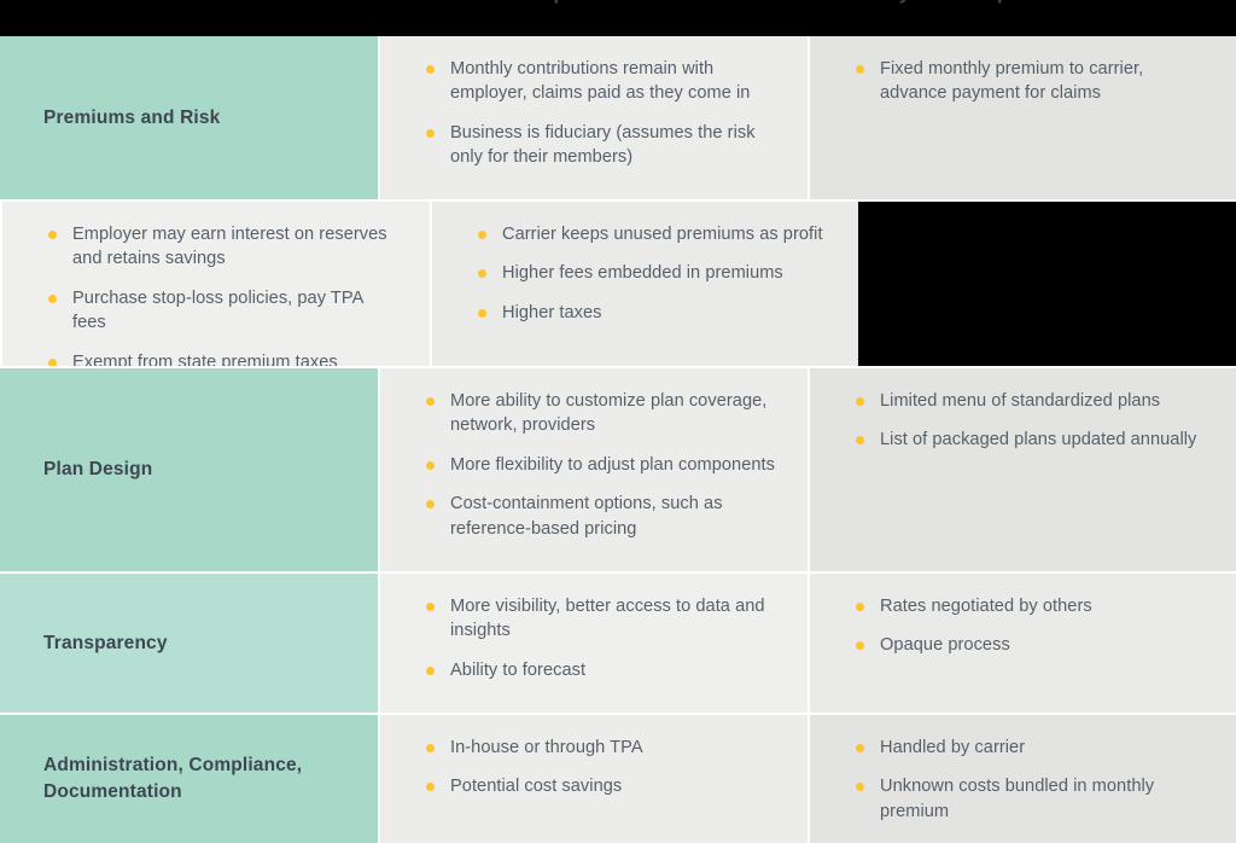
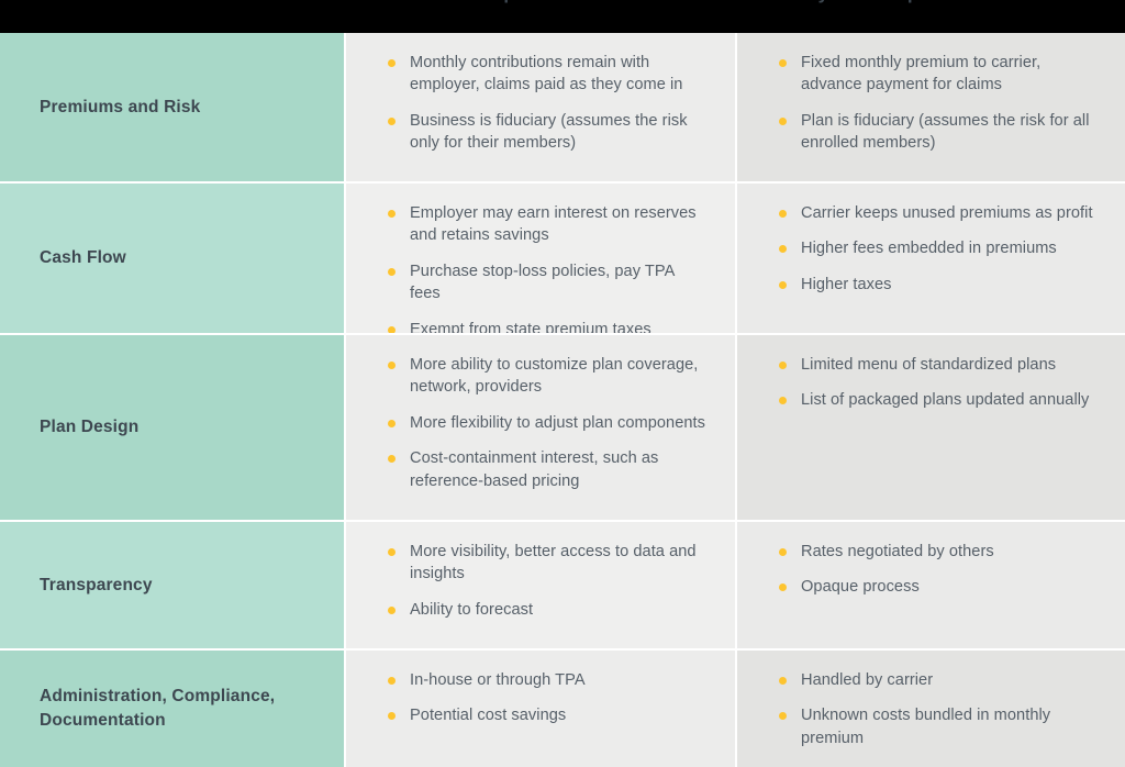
  Premiums and Risk
  Monthly contributions remain with employer, claims paid as they come in
  Business is fiduciary (assumes the risk only for their members)
  Fixed monthly premium to carrier, advance payment for claims
+ Plan is fiduciary (assumes the risk for all enrolled members)
+ Cash Flow
  Employer may earn interest on reserves and retains savings
  Purchase stop-loss policies, pay TPA fees
  Exempt from state premium taxes
  Carrier keeps unused premiums as profit
  Higher fees embedded in premiums
  Higher taxes
  Plan Design
  More ability to customize plan coverage, network, providers
  More flexibility to adjust plan components
- Cost-containment options, such as reference-based pricing
+ Cost-containment interest, such as reference-based pricing
  Limited menu of standardized plans
  List of packaged plans updated annually
  Transparency
  More visibility, better access to data and insights
  Ability to forecast
  Rates negotiated by others
  Opaque process
  Administration, Compliance, Documentation
  In-house or through TPA
  Potential cost savings
  Handled by carrier
  Unknown costs bundled in monthly premium
